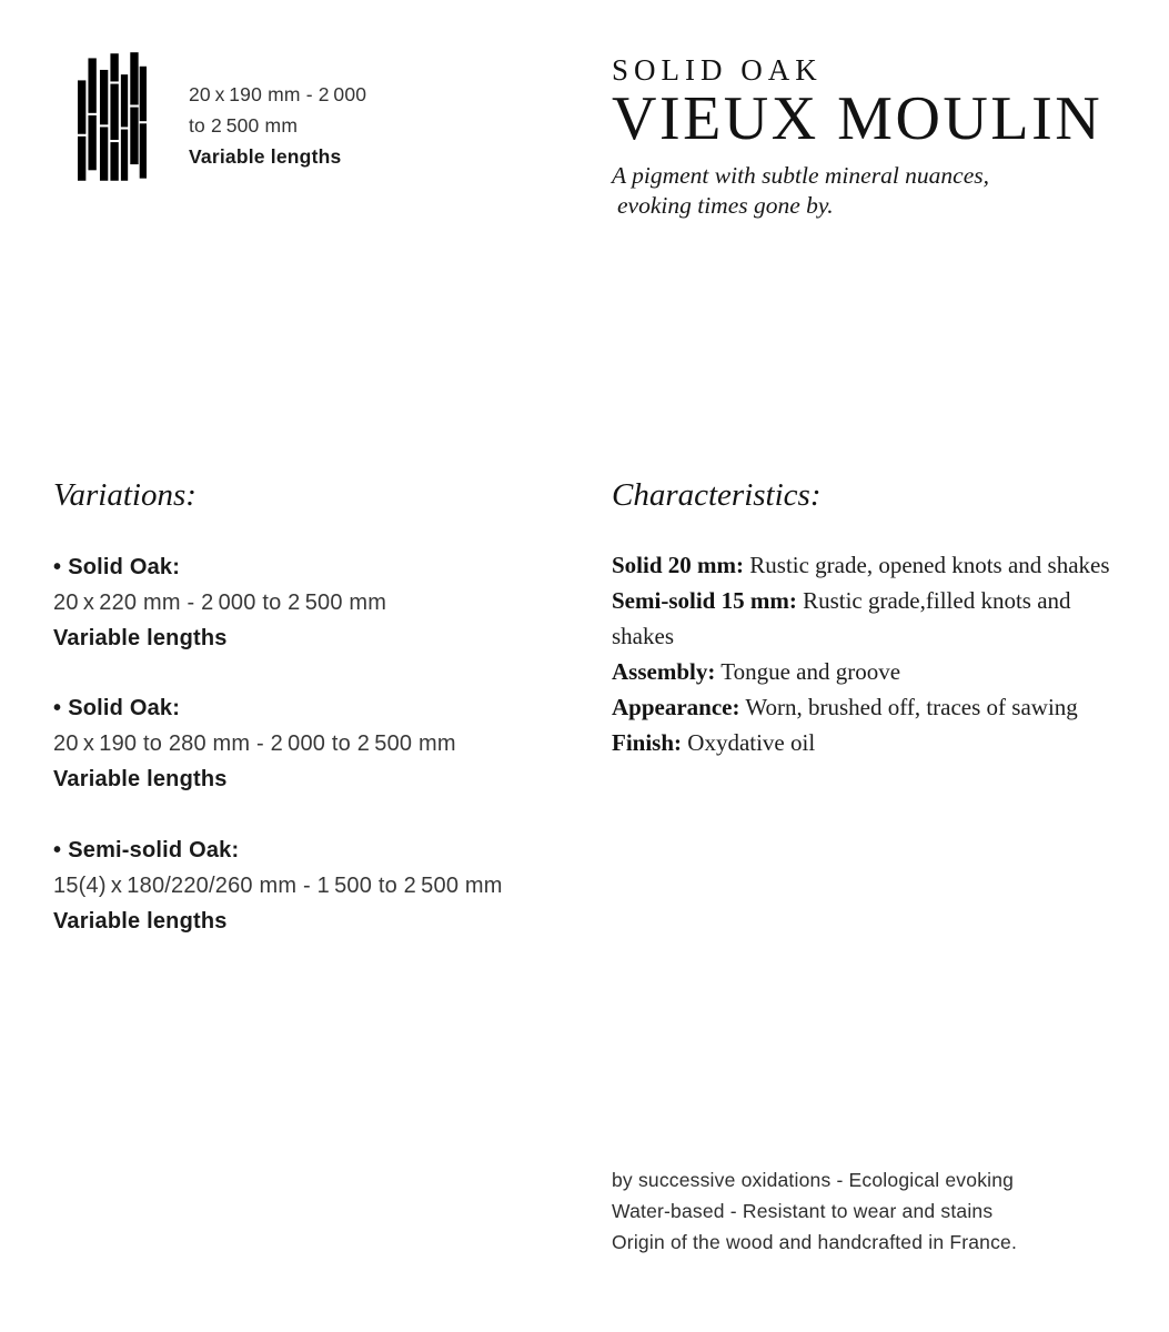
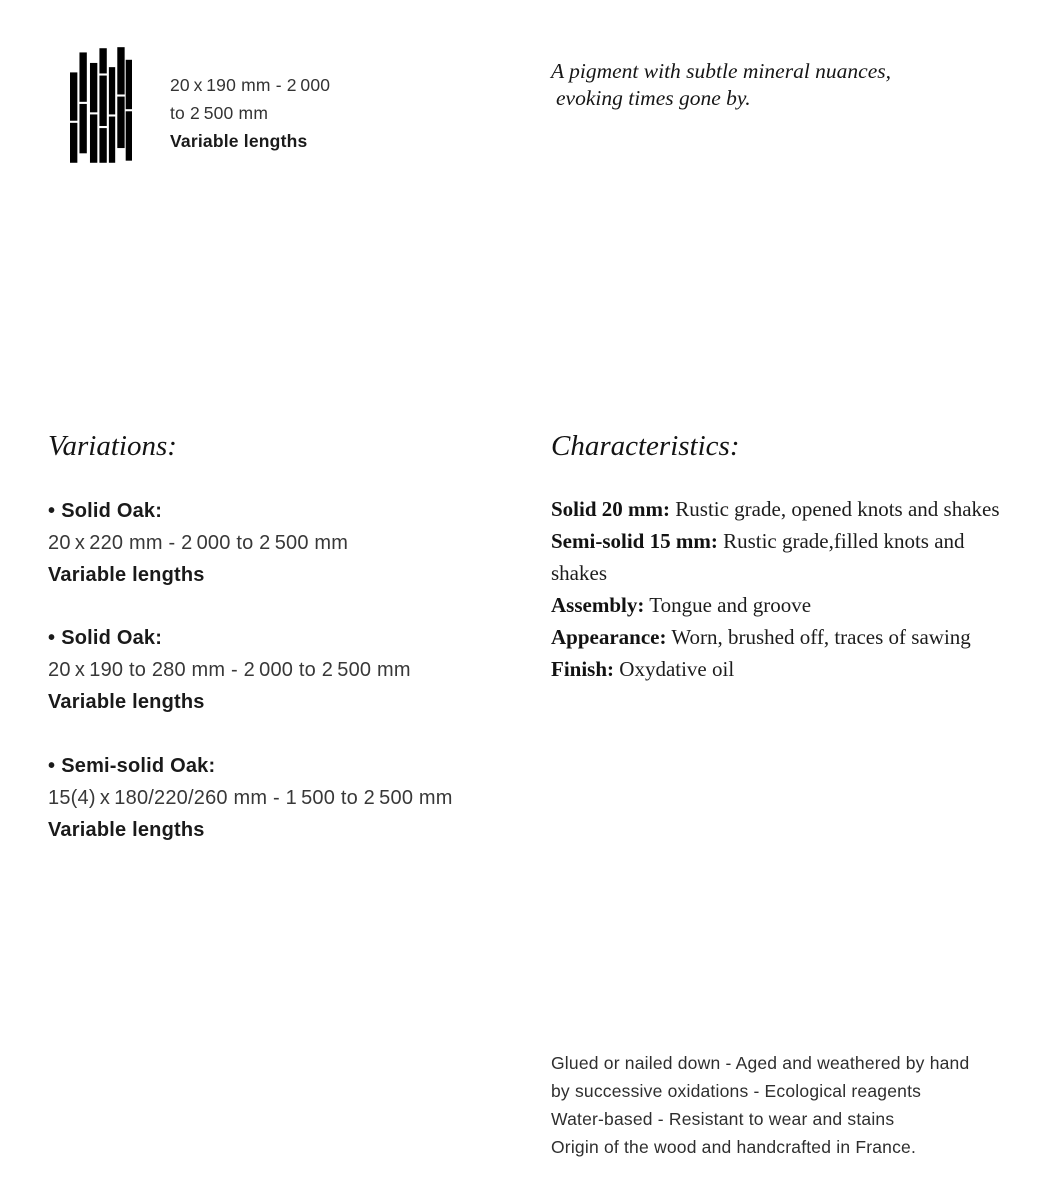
  20 x 190 mm - 2 000
  to 2 500 mm
  Variable lengths
- SOLID OAK
- VIEUX MOULIN
  A pigment with subtle mineral nuances,
  evoking times gone by.
  Variations:
  • Solid Oak:
  20 x 220 mm - 2 000 to 2 500 mm
  Variable lengths
  • Solid Oak:
  20 x 190 to 280 mm - 2 000 to 2 500 mm
  Variable lengths
  • Semi-solid Oak:
  15(4) x 180/220/260 mm - 1 500 to 2 500 mm
  Variable lengths
  Characteristics:
  Solid 20 mm: Rustic grade, opened knots and shakes
  Semi-solid 15 mm: Rustic grade,filled knots and shakes
  Assembly: Tongue and groove
  Appearance: Worn, brushed off, traces of sawing
  Finish: Oxydative oil
+ Glued or nailed down - Aged and weathered by hand
- by successive oxidations - Ecological evoking
+ by successive oxidations - Ecological reagents
  Water-based - Resistant to wear and stains
  Origin of the wood and handcrafted in France.
